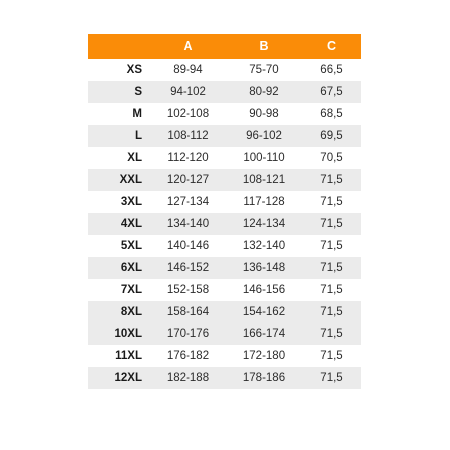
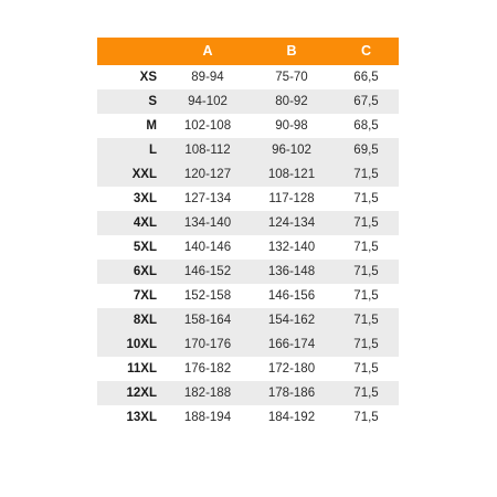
  	A	B	C
  XS	89-94	75-70	66,5
  S	94-102	80-92	67,5
  M	102-108	90-98	68,5
  L	108-112	96-102	69,5
- XL	112-120	100-110	70,5
  XXL	120-127	108-121	71,5
  3XL	127-134	117-128	71,5
  4XL	134-140	124-134	71,5
  5XL	140-146	132-140	71,5
  6XL	146-152	136-148	71,5
  7XL	152-158	146-156	71,5
  8XL	158-164	154-162	71,5
  10XL	170-176	166-174	71,5
  11XL	176-182	172-180	71,5
  12XL	182-188	178-186	71,5
+ 13XL	188-194	184-192	71,5
